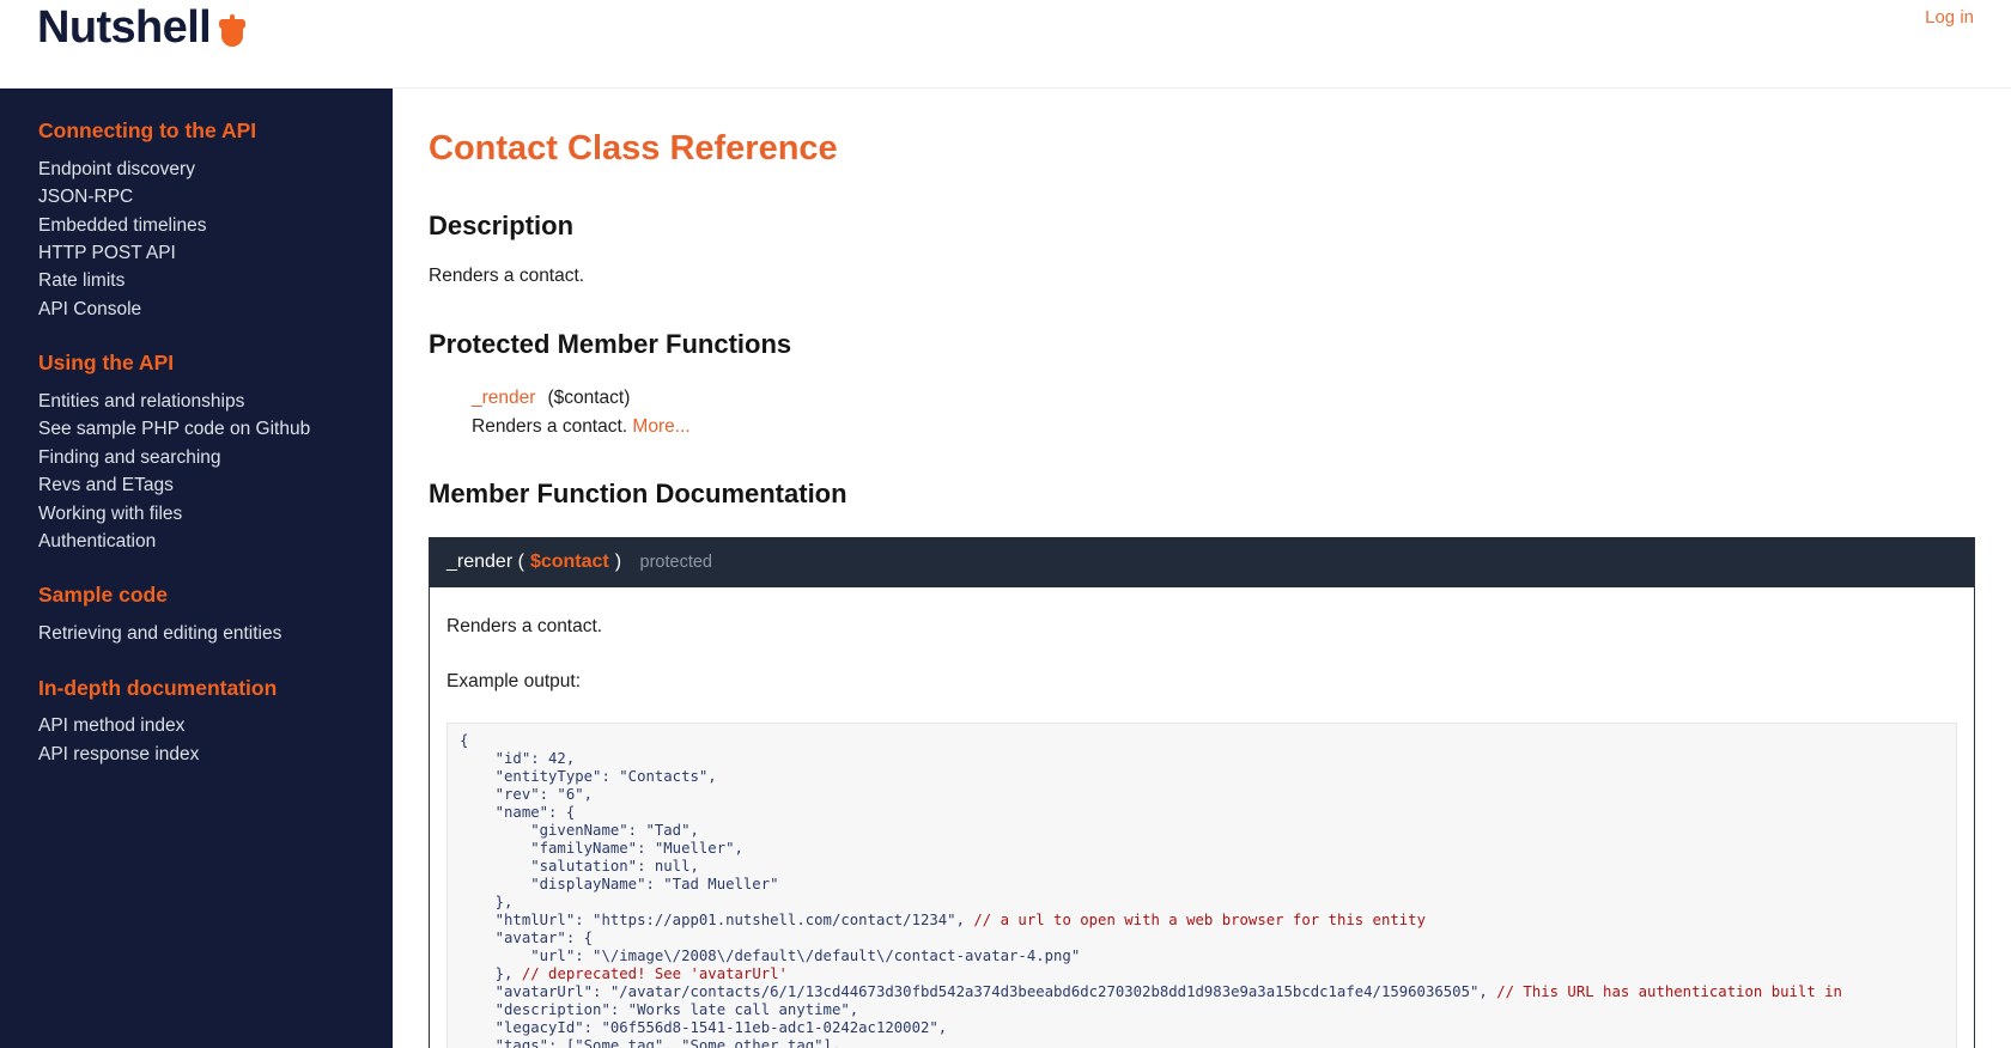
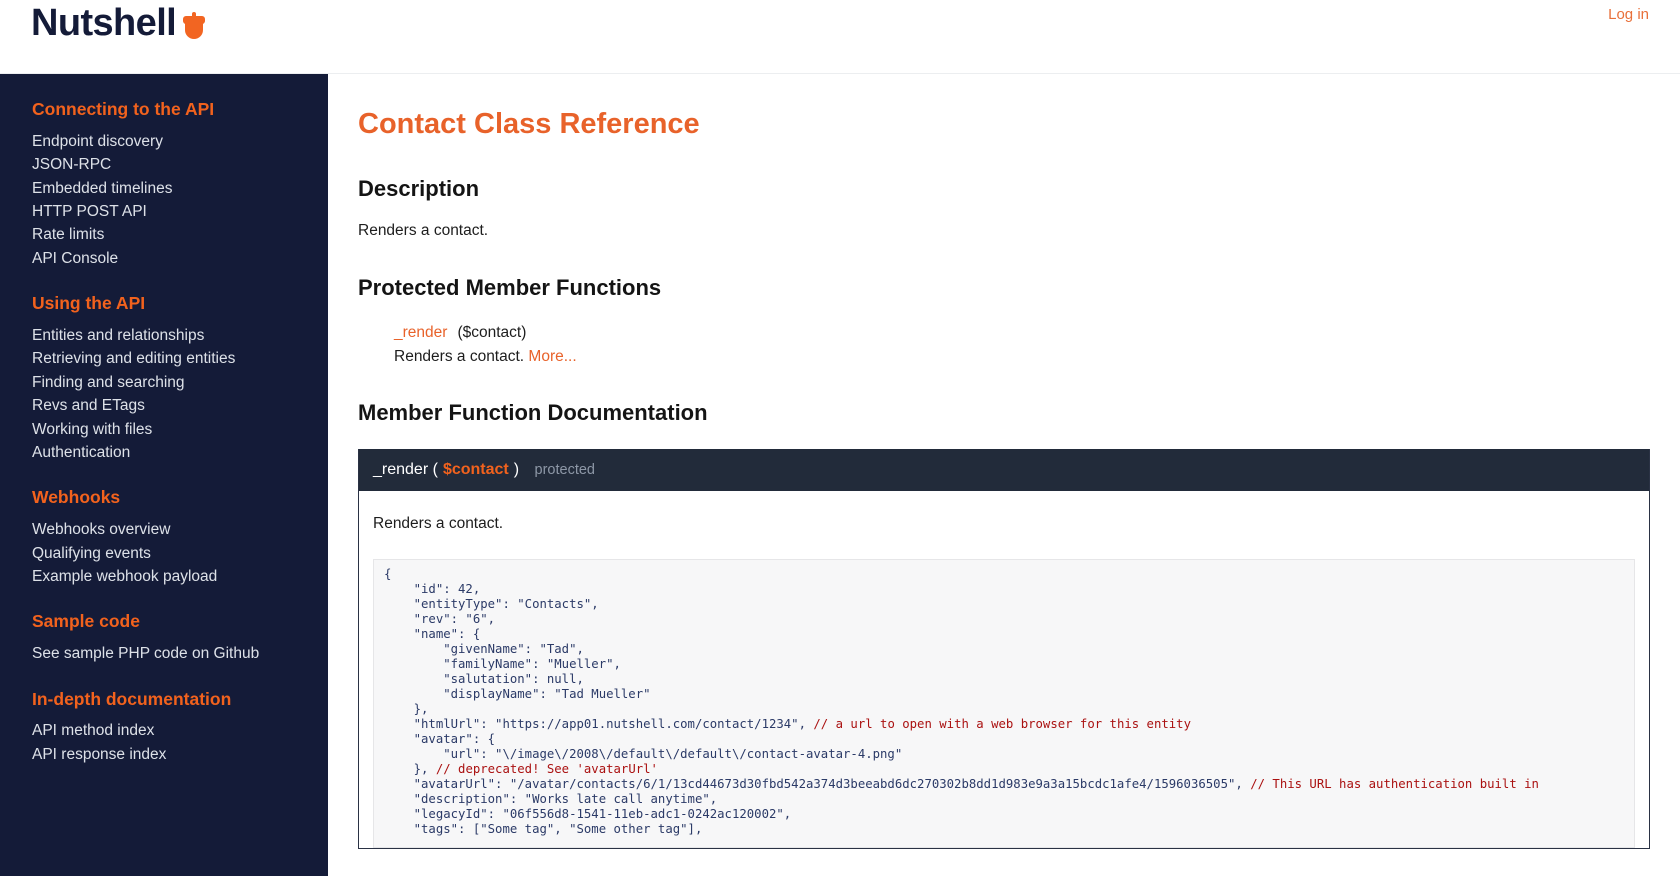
  Nutshell
  Log in
  Connecting to the API
  Endpoint discovery
  JSON-RPC
  Embedded timelines
  HTTP POST API
  Rate limits
  API Console
  Using the API
  Entities and relationships
- See sample PHP code on Github
+ Retrieving and editing entities
  Finding and searching
  Revs and ETags
  Working with files
  Authentication
+ Webhooks
+ Webhooks overview
+ Qualifying events
+ Example webhook payload
  Sample code
- Retrieving and editing entities
+ See sample PHP code on Github
  In-depth documentation
  API method index
  API response index
  Contact Class Reference
  Description
  Renders a contact.
  Protected Member Functions
  _render ($contact)
  Renders a contact. More...
  Member Function Documentation
  _render ( $contact ) protected
  Renders a contact.
- Example output:
  {
  "id": 42,
  "entityType": "Contacts",
  "rev": "6",
  "name": {
  "givenName": "Tad",
  "familyName": "Mueller",
  "salutation": null,
  "displayName": "Tad Mueller"
  },
  "htmlUrl": "https://app01.nutshell.com/contact/1234", // a url to open with a web browser for this entity
  "avatar": {
  "url": "\/image\/2008\/default\/default\/contact-avatar-4.png"
  }, // deprecated! See 'avatarUrl'
  "avatarUrl": "/avatar/contacts/6/1/13cd44673d30fbd542a374d3beeabd6dc270302b8dd1d983e9a3a15bcdc1afe4/1596036505", // This URL has authentication built in
  "description": "Works late call anytime",
  "legacyId": "06f556d8-1541-11eb-adc1-0242ac120002",
  "tags": ["Some tag", "Some other tag"],
